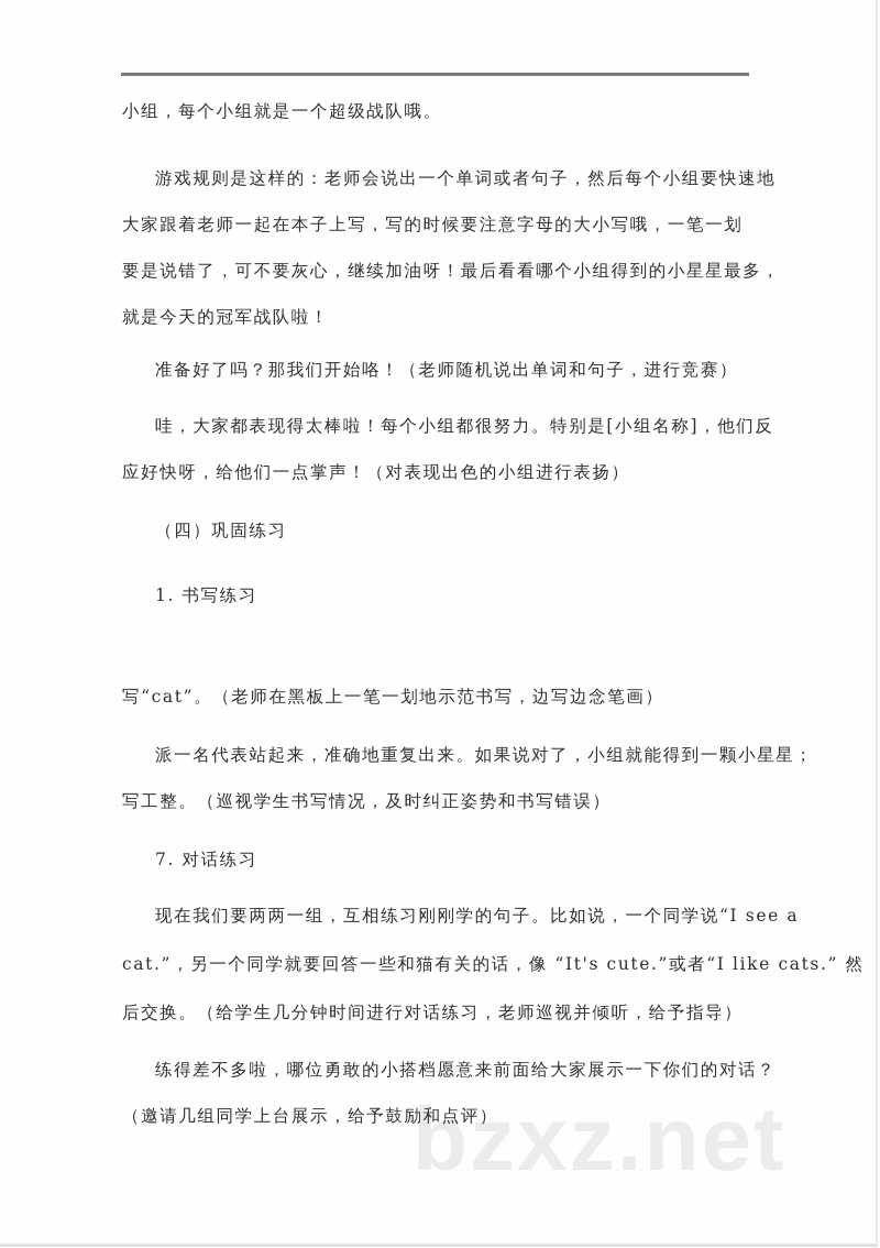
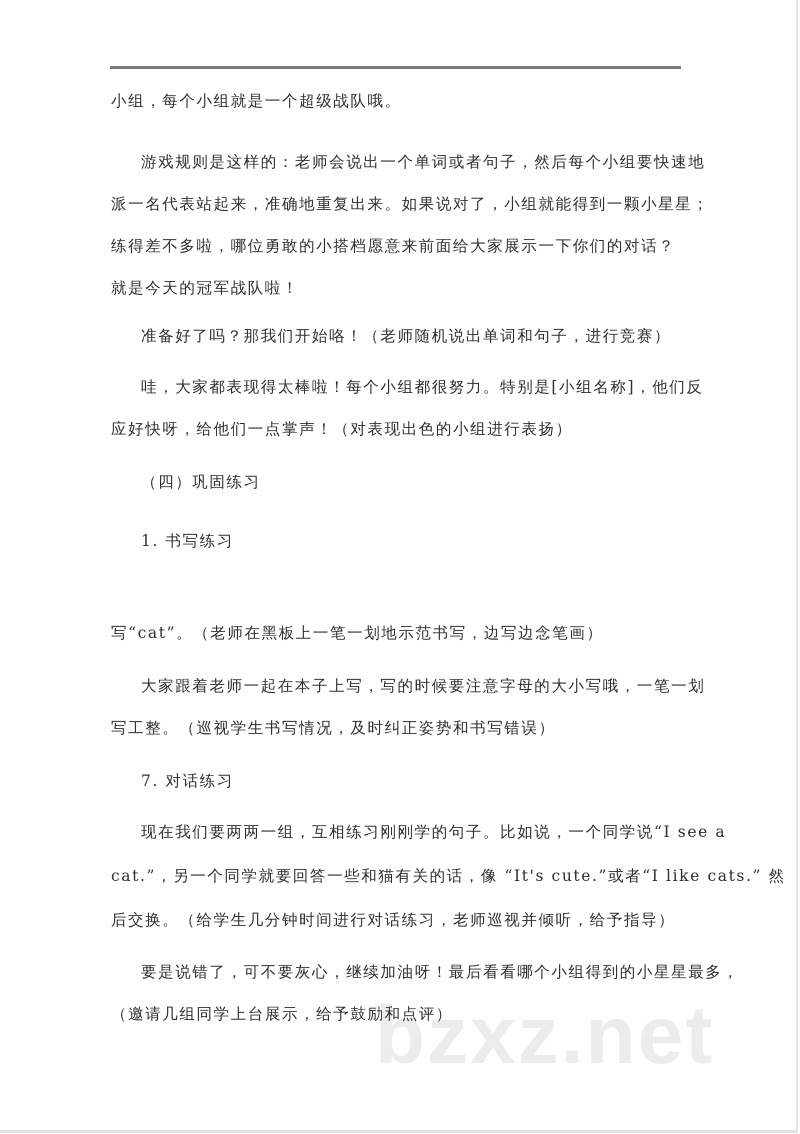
  bzxz.net
  小组，每个小组就是一个超级战队哦。
  游戏规则是这样的：老师会说出一个单词或者句子，然后每个小组要快速地
- 大家跟着老师一起在本子上写，写的时候要注意字母的大小写哦，一笔一划
+ 派一名代表站起来，准确地重复出来。如果说对了，小组就能得到一颗小星星；
- 要是说错了，可不要灰心，继续加油呀！最后看看哪个小组得到的小星星最多，
+ 练得差不多啦，哪位勇敢的小搭档愿意来前面给大家展示一下你们的对话？
  就是今天的冠军战队啦！
  准备好了吗？那我们开始咯！（老师随机说出单词和句子，进行竞赛）
  哇，大家都表现得太棒啦！每个小组都很努力。特别是[小组名称]，他们反
  应好快呀，给他们一点掌声！（对表现出色的小组进行表扬）
  （四）巩固练习
  1. 书写练习
  写“cat”。（老师在黑板上一笔一划地示范书写，边写边念笔画）
- 派一名代表站起来，准确地重复出来。如果说对了，小组就能得到一颗小星星；
+ 大家跟着老师一起在本子上写，写的时候要注意字母的大小写哦，一笔一划
  写工整。（巡视学生书写情况，及时纠正姿势和书写错误）
  7. 对话练习
  现在我们要两两一组，互相练习刚刚学的句子。比如说，一个同学说“I see a
  cat.”，另一个同学就要回答一些和猫有关的话，像 “It's cute.”或者“I like cats.” 然
  后交换。（给学生几分钟时间进行对话练习，老师巡视并倾听，给予指导）
- 练得差不多啦，哪位勇敢的小搭档愿意来前面给大家展示一下你们的对话？
+ 要是说错了，可不要灰心，继续加油呀！最后看看哪个小组得到的小星星最多，
  （邀请几组同学上台展示，给予鼓励和点评）
